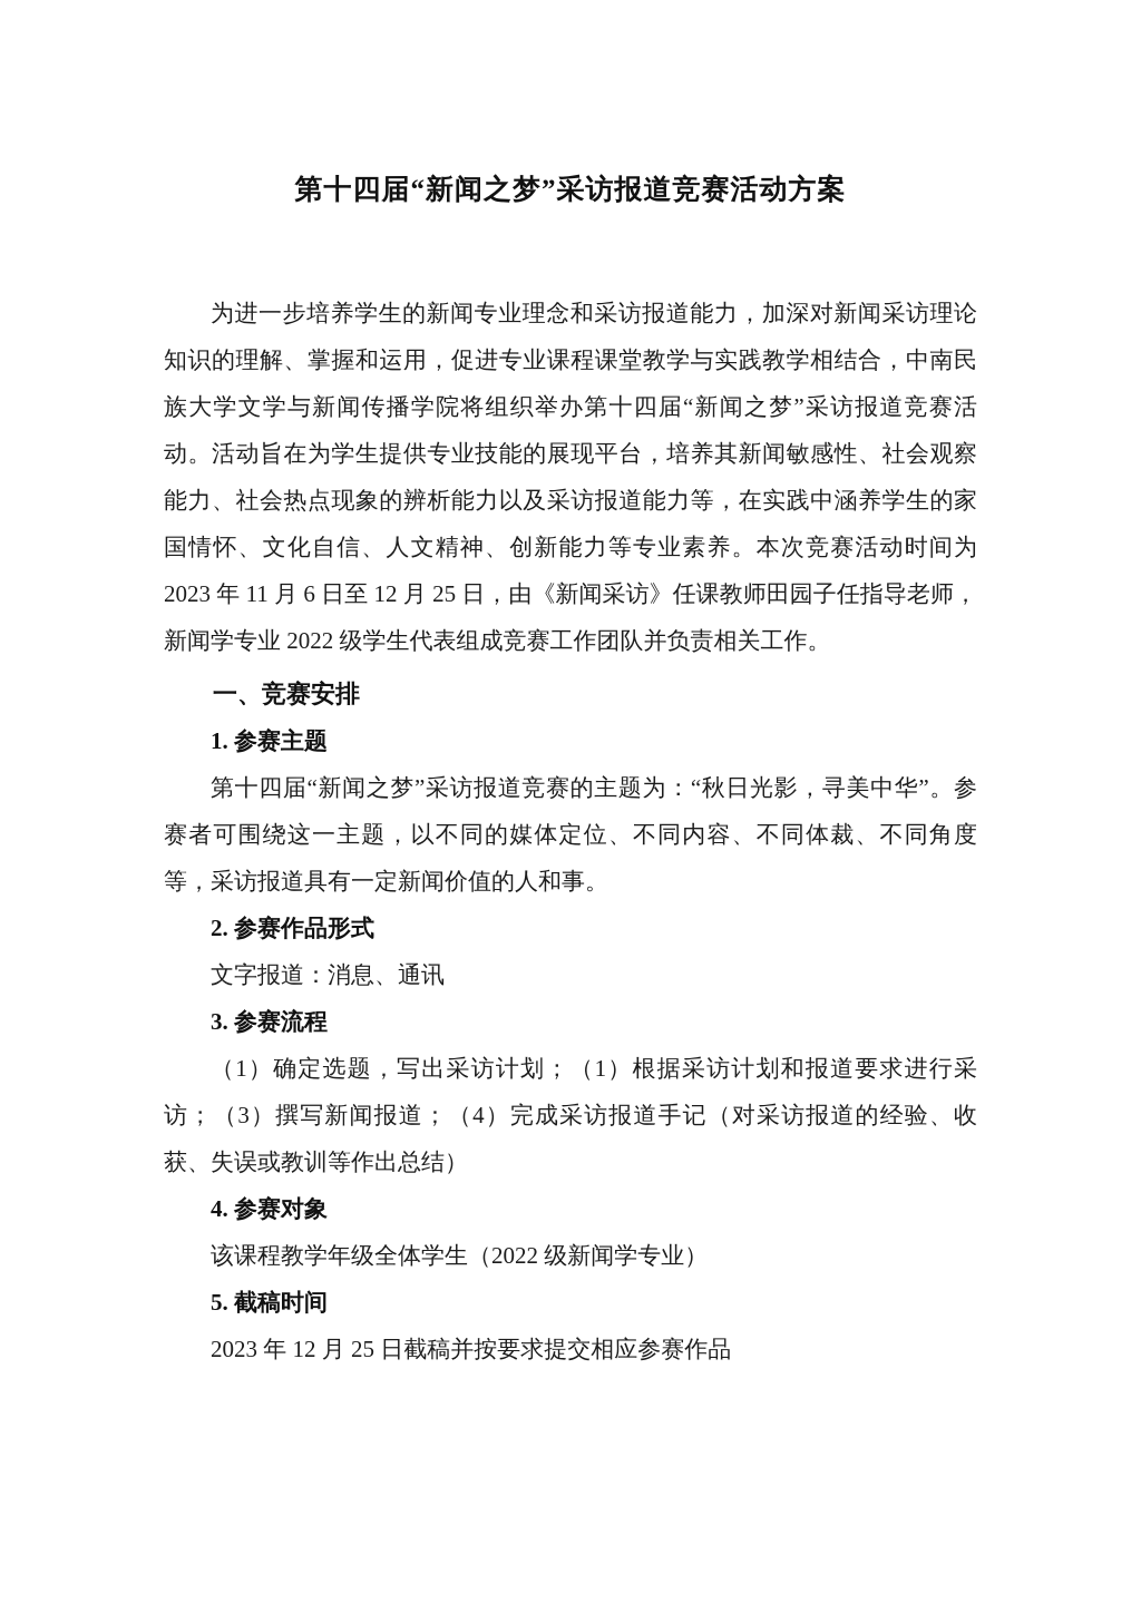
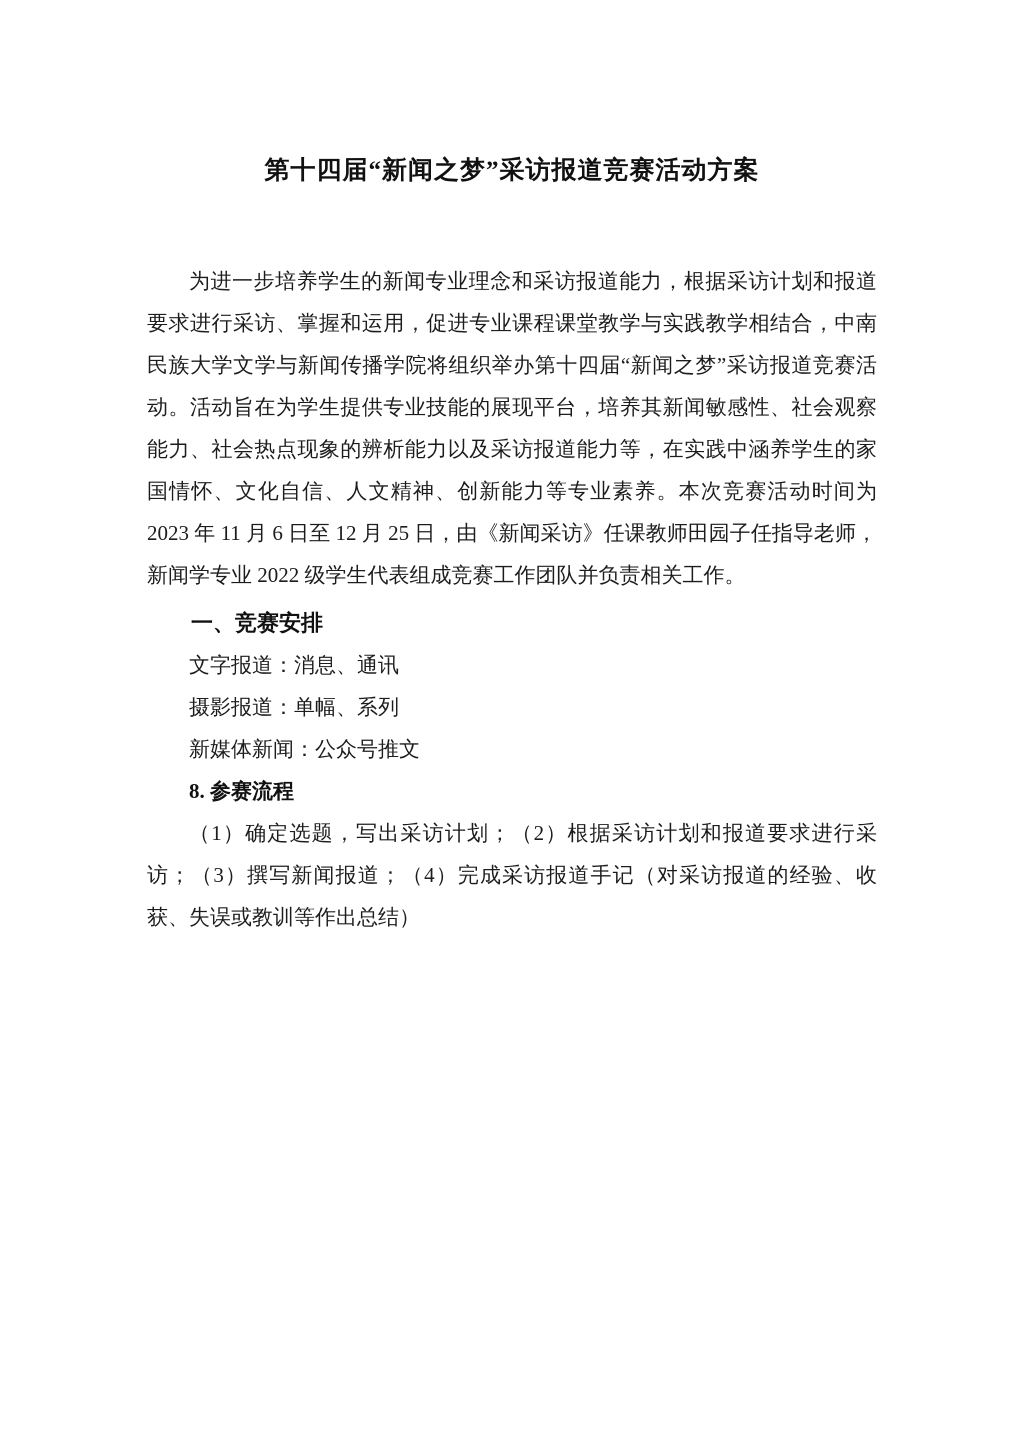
  第十四届“新闻之梦”采访报道竞赛活动方案
- 为进一步培养学生的新闻专业理念和采访报道能力，加深对新闻采访理论知识的理解、掌握和运用，促进专业课程课堂教学与实践教学相结合，中南民族大学文学与新闻传播学院将组织举办第十四届“新闻之梦”采访报道竞赛活动。活动旨在为学生提供专业技能的展现平台，培养其新闻敏感性、社会观察能力、社会热点现象的辨析能力以及采访报道能力等，在实践中涵养学生的家国情怀、文化自信、人文精神、创新能力等专业素养。本次竞赛活动时间为 2023 年 11 月 6 日至 12 月 25 日，由《新闻采访》任课教师田园子任指导老师，新闻学专业 2022 级学生代表组成竞赛工作团队并负责相关工作。
+ 为进一步培养学生的新闻专业理念和采访报道能力，根据采访计划和报道要求进行采访、掌握和运用，促进专业课程课堂教学与实践教学相结合，中南民族大学文学与新闻传播学院将组织举办第十四届“新闻之梦”采访报道竞赛活动。活动旨在为学生提供专业技能的展现平台，培养其新闻敏感性、社会观察能力、社会热点现象的辨析能力以及采访报道能力等，在实践中涵养学生的家国情怀、文化自信、人文精神、创新能力等专业素养。本次竞赛活动时间为 2023 年 11 月 6 日至 12 月 25 日，由《新闻采访》任课教师田园子任指导老师，新闻学专业 2022 级学生代表组成竞赛工作团队并负责相关工作。
  一、竞赛安排
- 1. 参赛主题
- 第十四届“新闻之梦”采访报道竞赛的主题为：“秋日光影，寻美中华”。参赛者可围绕这一主题，以不同的媒体定位、不同内容、不同体裁、不同角度等，采访报道具有一定新闻价值的人和事。
- 2. 参赛作品形式
  文字报道：消息、通讯
+ 摄影报道：单幅、系列
+ 新媒体新闻：公众号推文
- 3. 参赛流程
+ 8. 参赛流程
- （1）确定选题，写出采访计划；（1）根据采访计划和报道要求进行采访；（3）撰写新闻报道；（4）完成采访报道手记（对采访报道的经验、收获、失误或教训等作出总结）
+ （1）确定选题，写出采访计划；（2）根据采访计划和报道要求进行采访；（3）撰写新闻报道；（4）完成采访报道手记（对采访报道的经验、收获、失误或教训等作出总结）
- 4. 参赛对象
- 该课程教学年级全体学生（2022 级新闻学专业）
- 5. 截稿时间
- 2023 年 12 月 25 日截稿并按要求提交相应参赛作品
